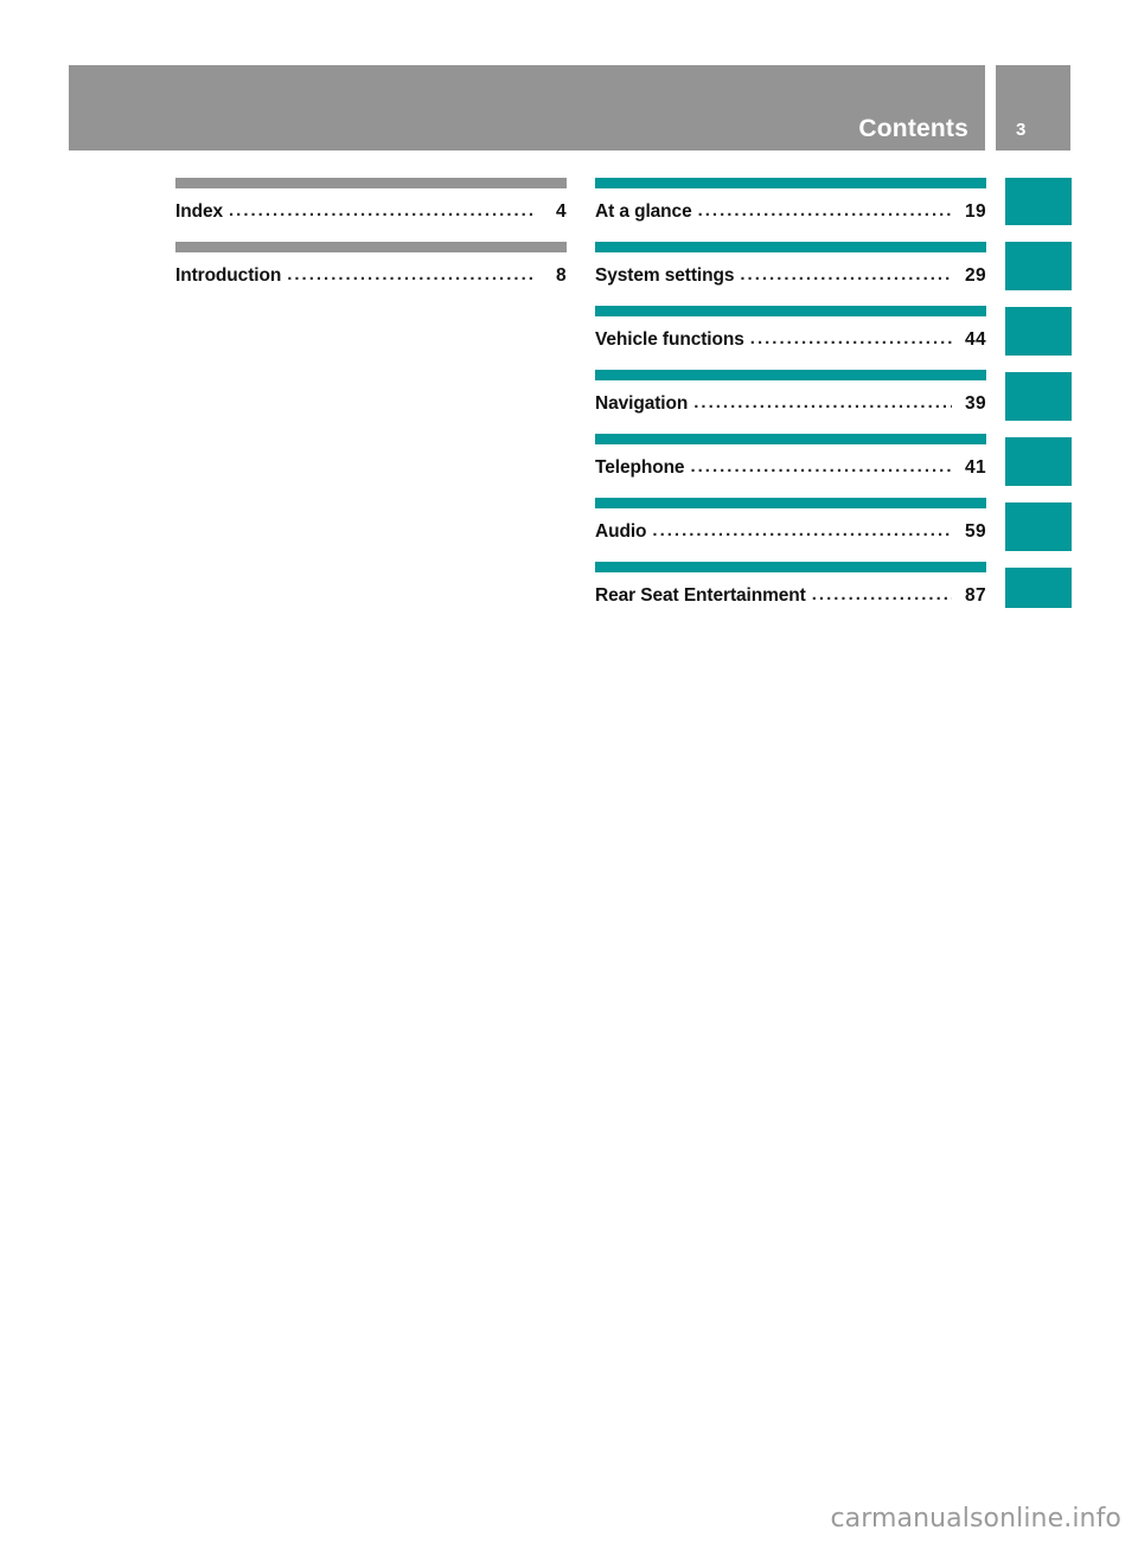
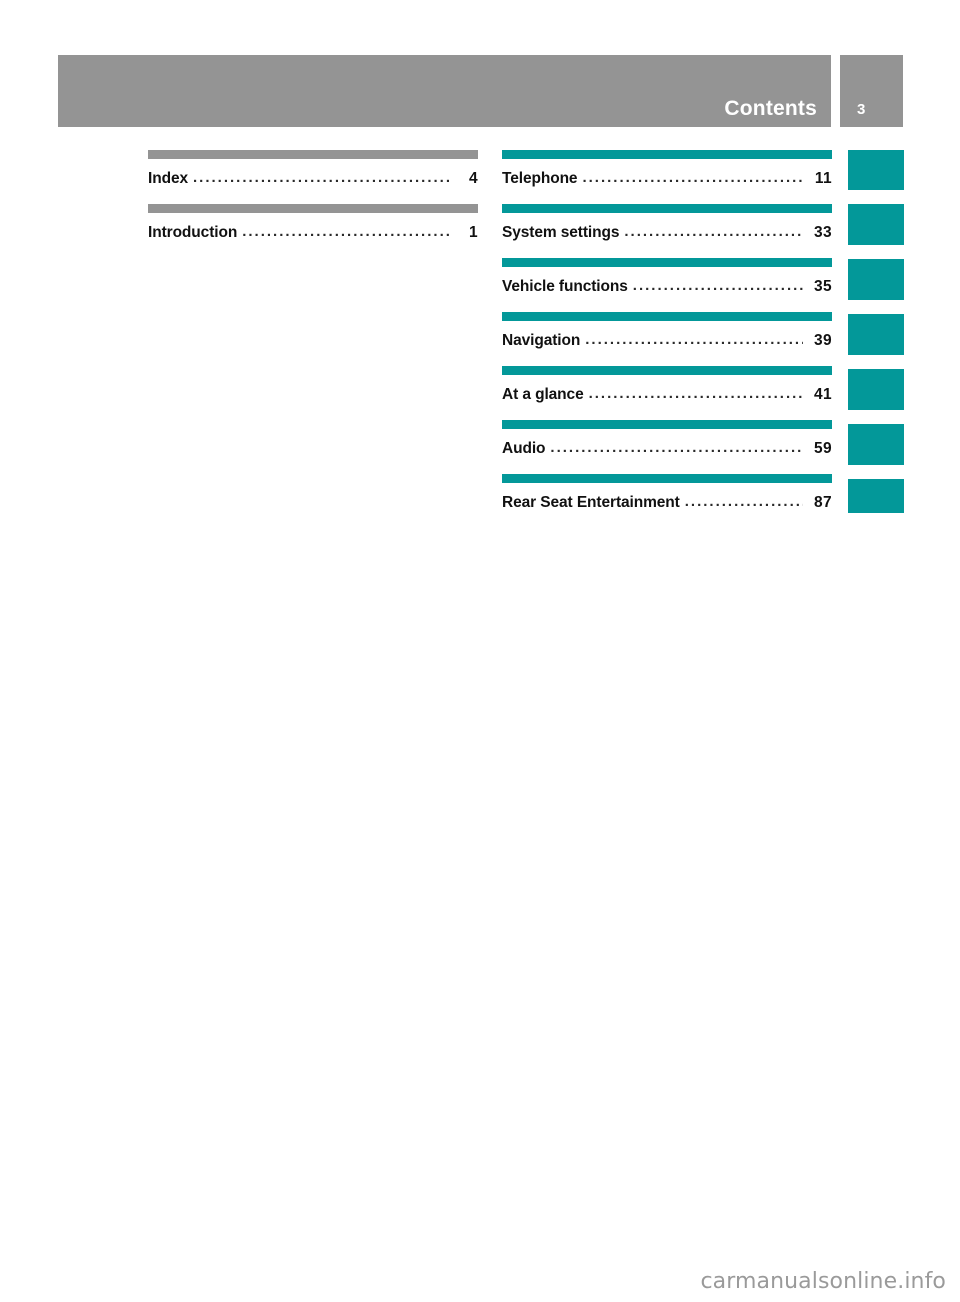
  Contents
  3
  Index
  4
  Introduction
- 8
+ 1
- At a glance
+ Telephone
- 19
+ 11
  System settings
- 29
+ 33
  Vehicle functions
- 44
+ 35
  Navigation
  39
- Telephone
+ At a glance
  41
  Audio
  59
  Rear Seat Entertainment
  87
  carmanualsonline.info
